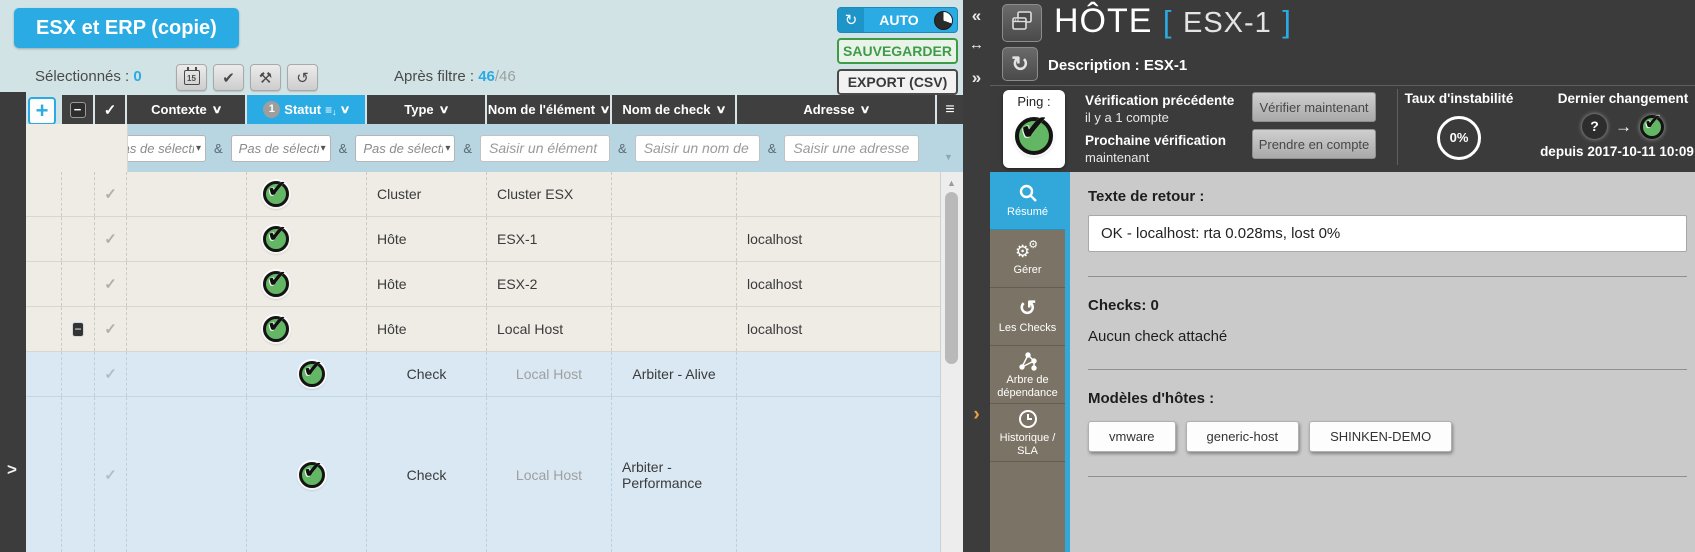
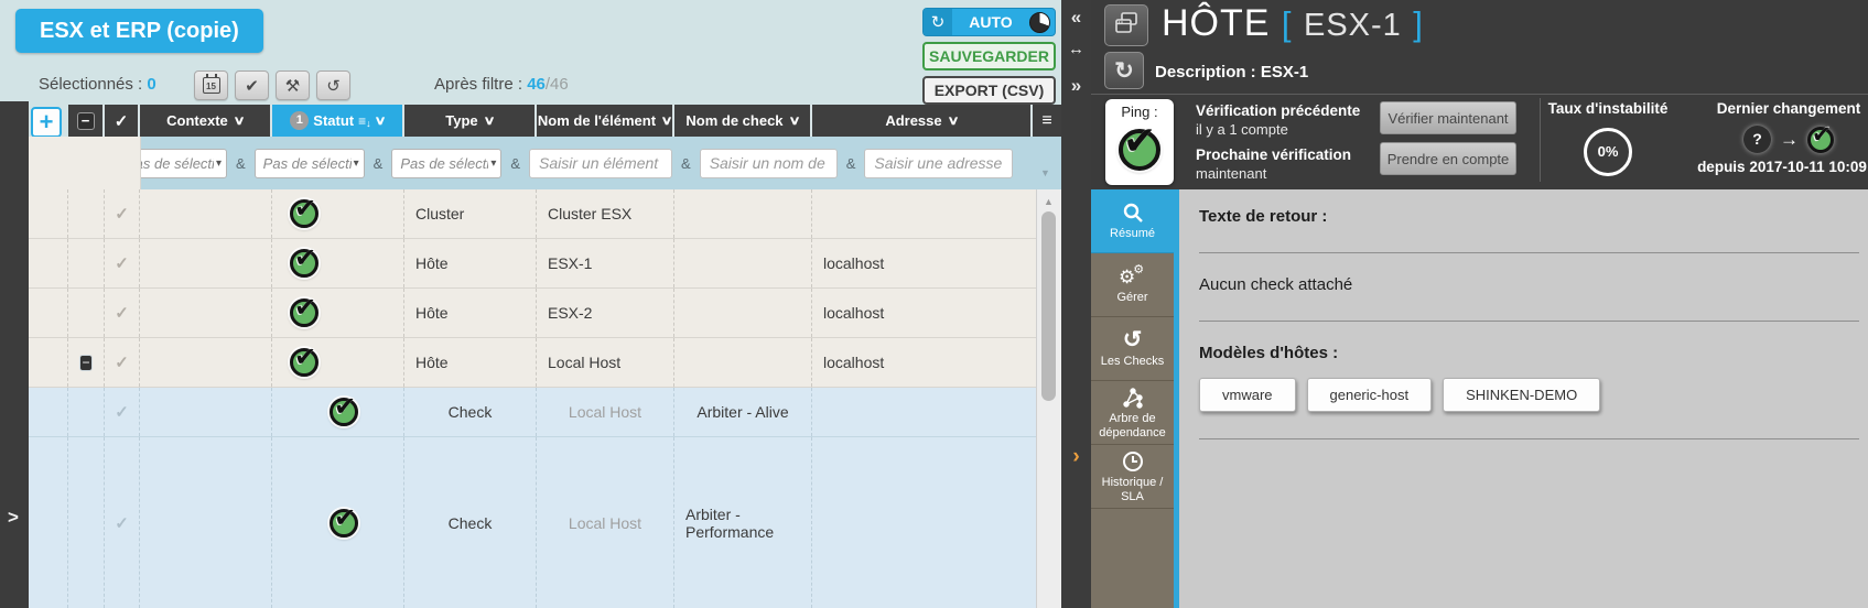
  ESX et ERP (copie)
  Sélectionnés : 0
  15
  ✔
  ⚒
  ↺
  Après filtre : 46/46
  ↻
  AUTO
  SAUVEGARDER
  EXPORT (CSV)
  >
  +
  −
  ✓
  Contexte
  ∨
  1
  Statut
  ≡↓
  ∨
  Type
  ∨
  Nom de l'élément
  ∨
  Nom de check
  ∨
  Adresse
  ∨
  ≡
  s de sélecti
  ▾
  &
  Pas de sélecti
  ▾
  &
  Pas de sélecti
  ▾
  &
  Saisir un élément
  &
  Saisir un nom de
  &
  Saisir une adresse
  ▼
  ✓
  Cluster
  Cluster ESX
  ✓
  Hôte
  ESX-1
  localhost
  ✓
  Hôte
  ESX-2
  localhost
  −
  ✓
  Hôte
  Local Host
  localhost
  ✓
  Check
  Local Host
  Arbiter - Alive
  ✓
  Check
  Local Host
  Arbiter - Performance
  ▲
  «
  ↔
  »
  ›
  HÔTE [ ESX-1 ]
  ↻
  Description : ESX-1
  Ping :
  Vérification précédente
  il y a 1 compte
  Prochaine vérification
  maintenant
  Vérifier maintenant
  Prendre en compte
  Taux d'instabilité
  0%
  Dernier changement
  ?
  →
  depuis 2017-10-11 10:09
  Résumé
  ⚙
  ⚙
  Gérer
  ↺
  Les Checks
  Arbre de dépendance
  Historique / SLA
  Texte de retour :
- OK - localhost: rta 0.028ms, lost 0%
- Checks: 0
  Aucun check attaché
  Modèles d'hôtes :
  vmware
  generic-host
  SHINKEN-DEMO
